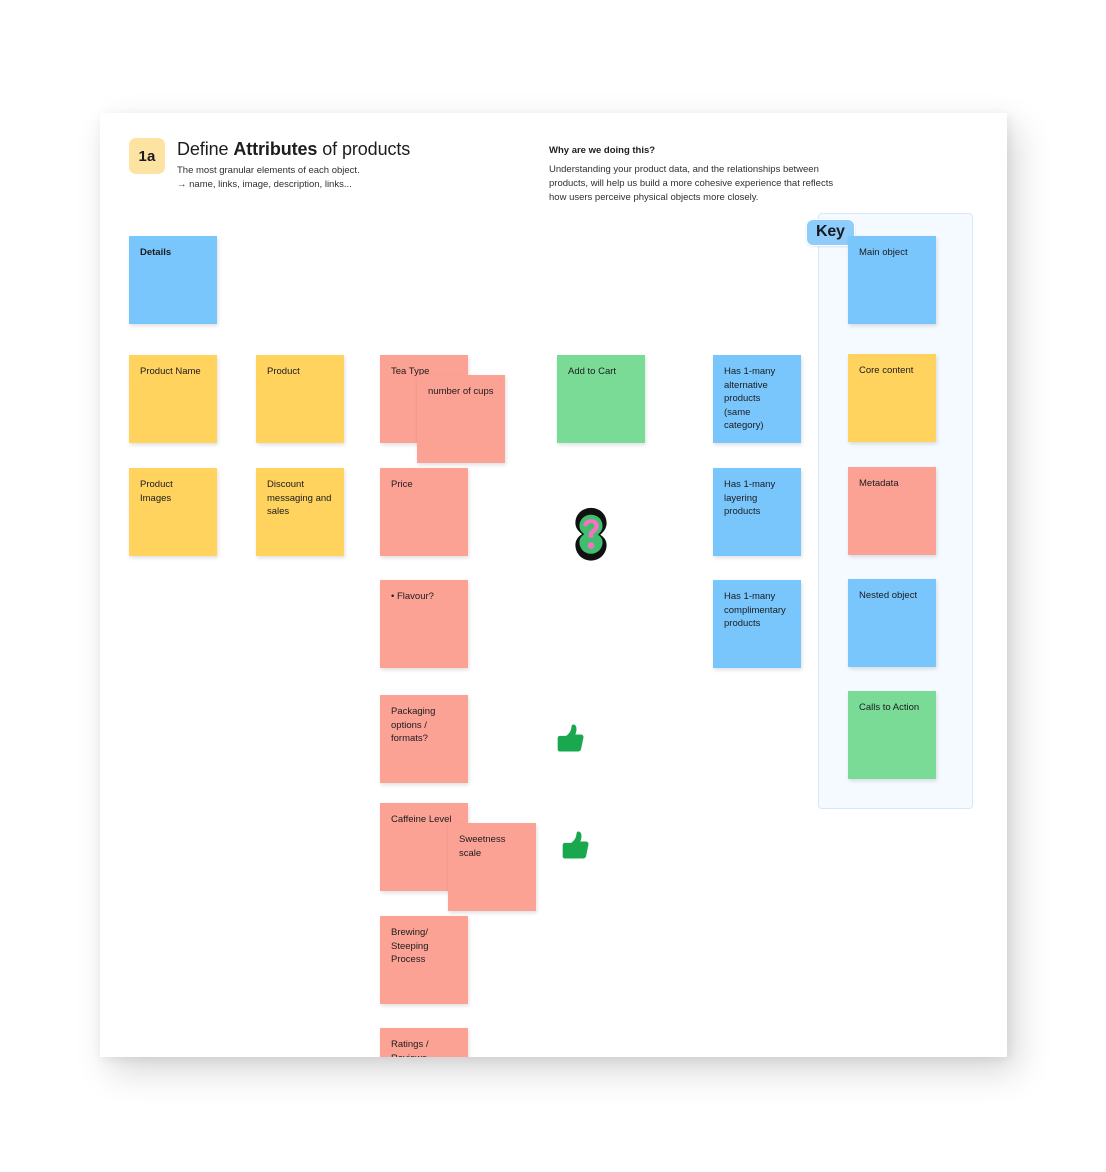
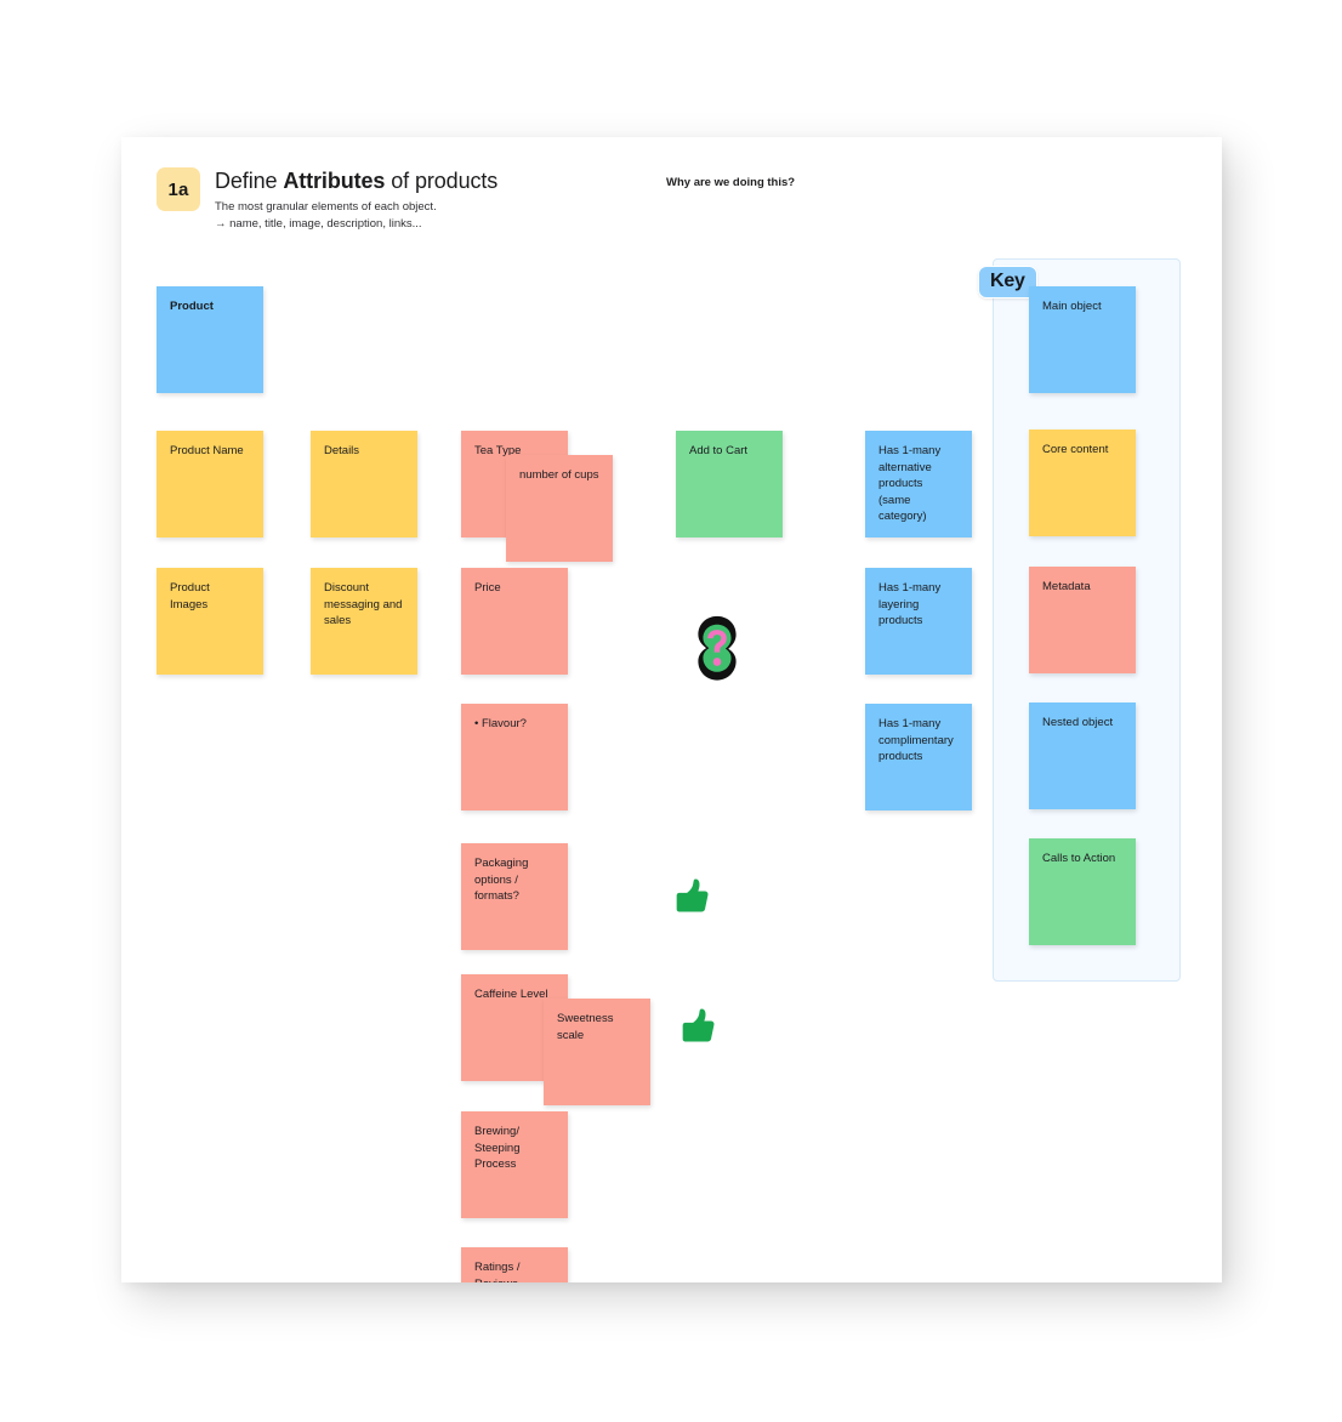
  1a
  Define Attributes of products
  The most granular elements of each object.
- → name, links, image, description, links...
+ → name, title, image, description, links...
  Why are we doing this?
- Understanding your product data, and the relationships between products, will help us build a more cohesive experience that reflects how users perceive physical objects more closely.
  Key
- Details
+ Product
  Product Name
- Product
+ Details
  Tea Type
  number of cups
  Add to Cart
  Has 1-many
  alternative
  products
  (same category)
  Product Images
  Discount
  messaging and
  sales
  Price
  Has 1-many
  layering products
  • Flavour?
  Has 1-many
  complimentary
  products
  Packaging
  options /
  formats?
  Caffeine Level
  Sweetness scale
  Brewing/
  Steeping Process
  Main object
  Core content
  Metadata
  Nested object
  Calls to Action
